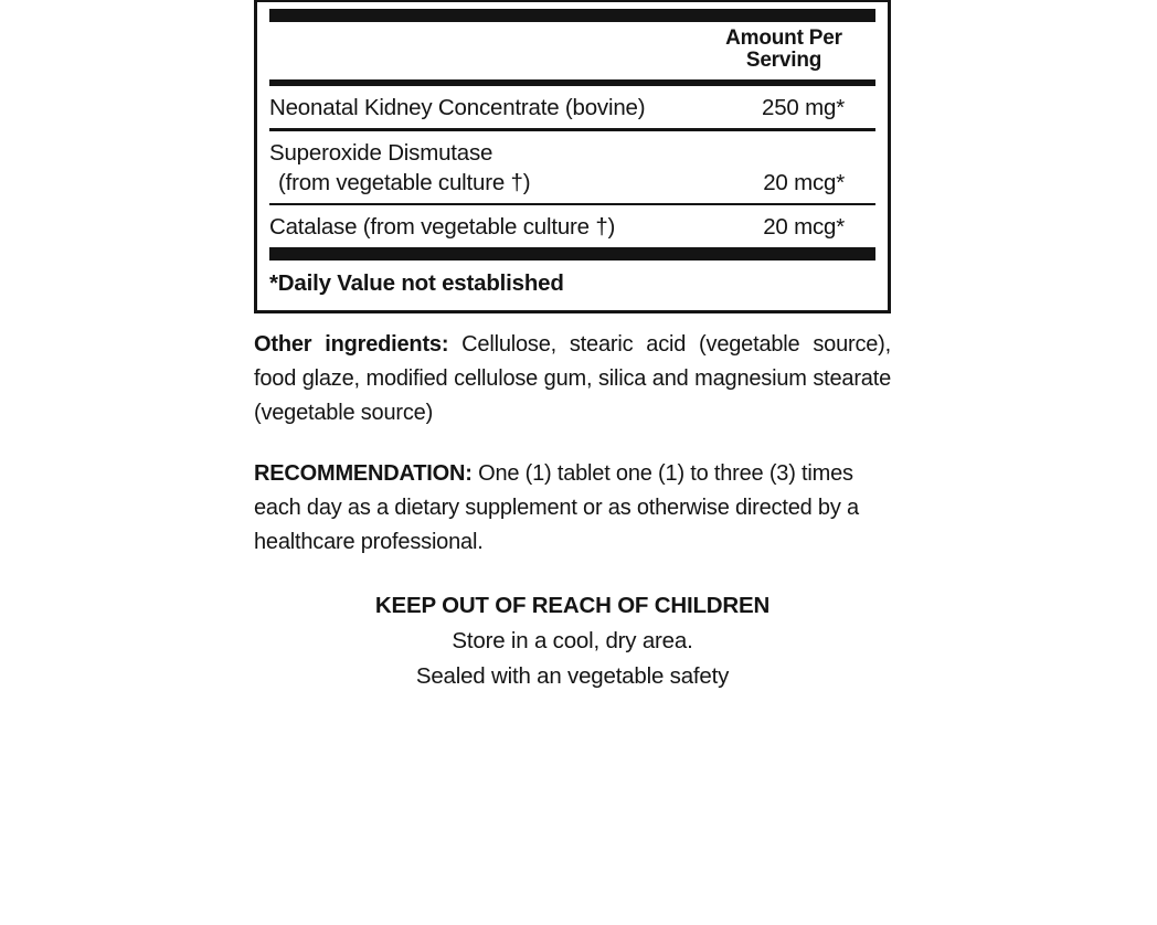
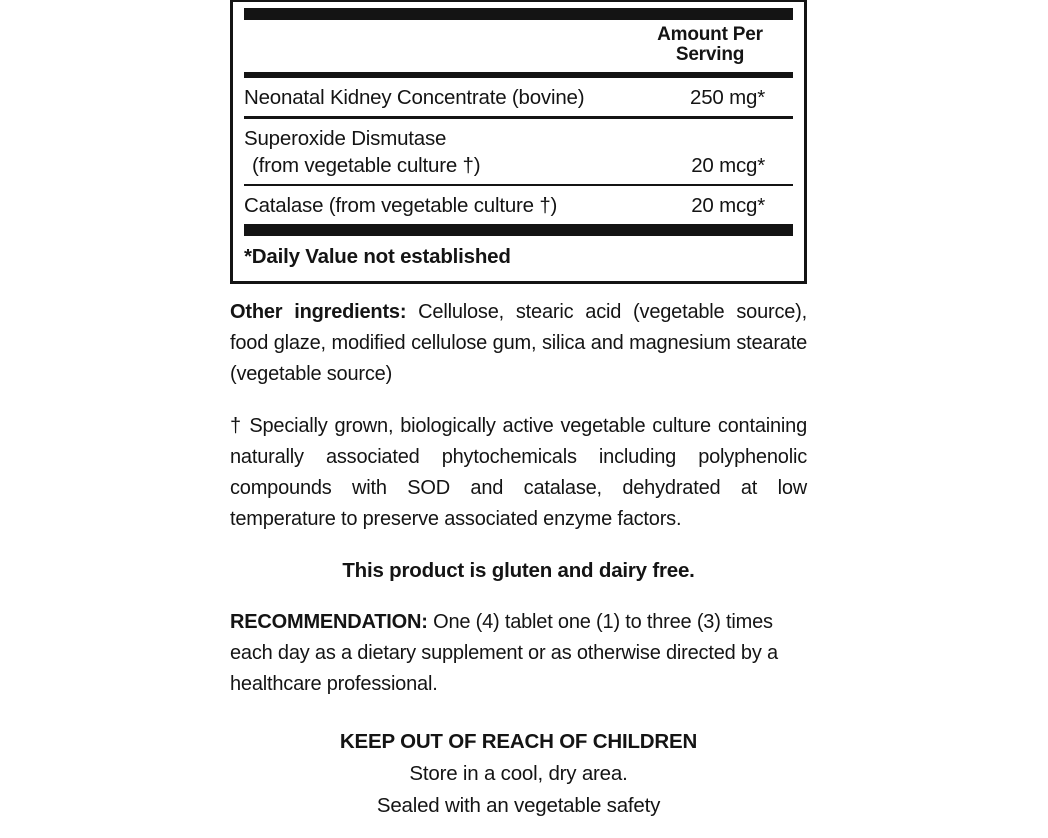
  Amount Per Serving
  Neonatal Kidney Concentrate (bovine)
  250 mg*
  Superoxide Dismutase
  (from vegetable culture †)
  20 mcg*
  Catalase (from vegetable culture †)
  20 mcg*
  *Daily Value not established
  Other ingredients: Cellulose, stearic acid (vegetable source), food glaze, modified cellulose gum, silica and magnesium stearate (vegetable source)
+ † Specially grown, biologically active vegetable culture containing naturally associated phytochemicals including polyphenolic compounds with SOD and catalase, dehydrated at low temperature to preserve associated enzyme factors.
+ This product is gluten and dairy free.
- RECOMMENDATION: One (1) tablet one (1) to three (3) times each day as a dietary supplement or as otherwise directed by a healthcare professional.
+ RECOMMENDATION: One (4) tablet one (1) to three (3) times each day as a dietary supplement or as otherwise directed by a healthcare professional.
  KEEP OUT OF REACH OF CHILDREN
  Store in a cool, dry area.
  Sealed with an vegetable safety
